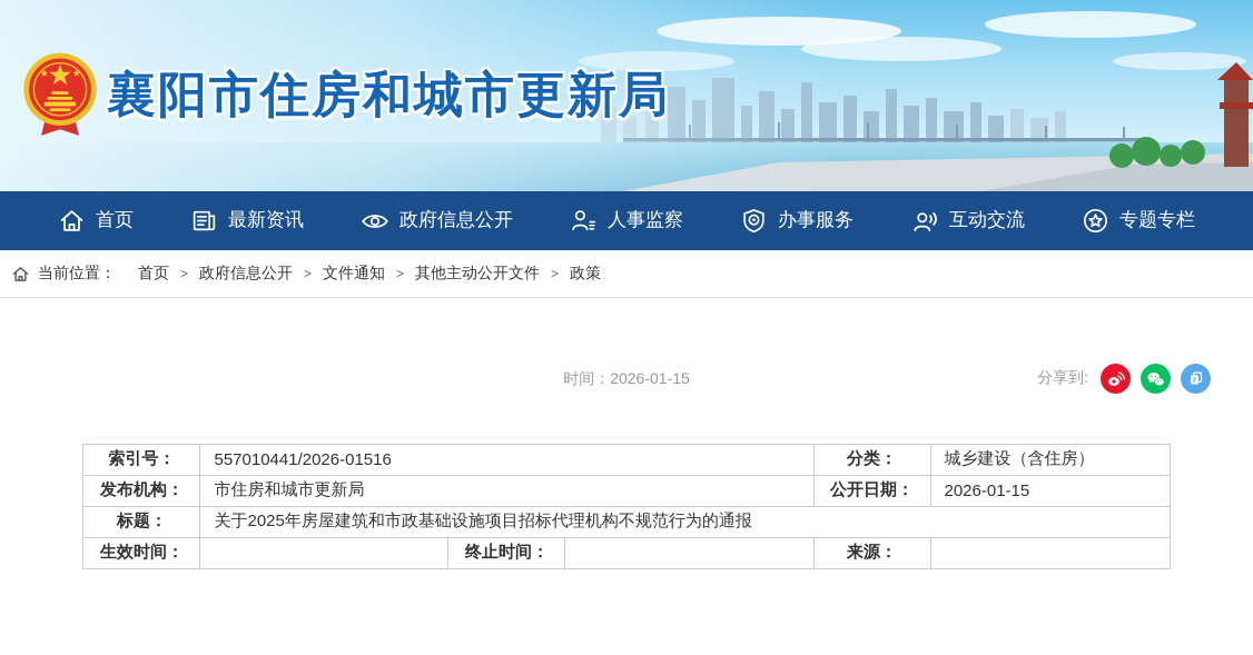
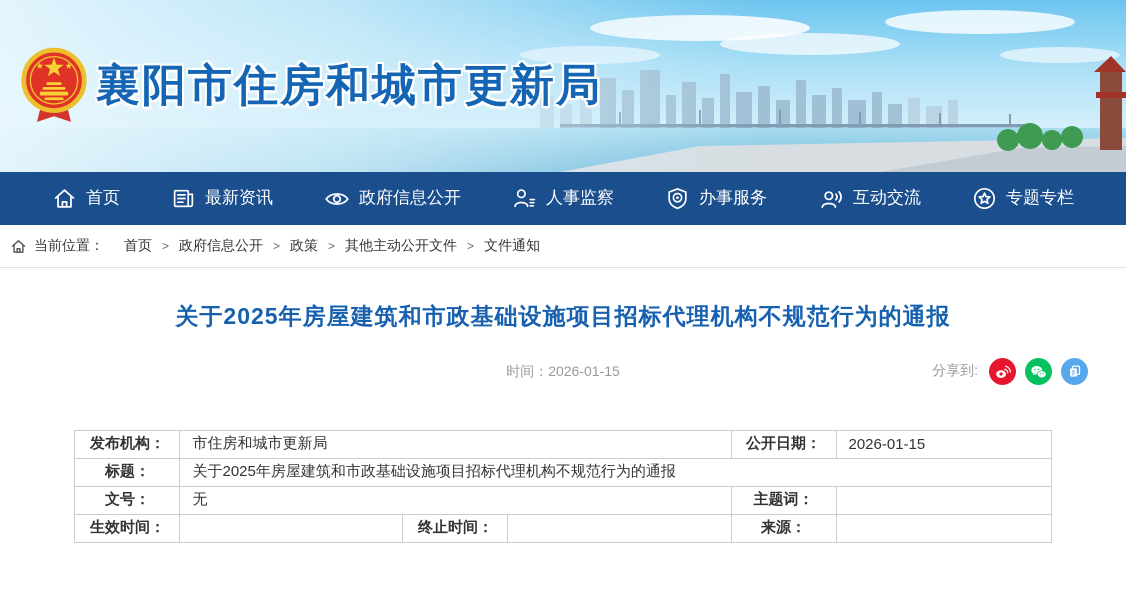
  襄阳市住房和城市更新局
  首页
  最新资讯
  政府信息公开
  人事监察
  办事服务
  互动交流
  专题专栏
  当前位置：
  首页
  >
  政府信息公开
  >
- 文件通知
+ 政策
  >
  其他主动公开文件
  >
- 政策
+ 文件通知
+ 关于2025年房屋建筑和市政基础设施项目招标代理机构不规范行为的通报
  时间：2026-01-15
  分享到:
- 索引号：	557010441/2026-01516	分类：	城乡建设（含住房）
  发布机构：	市住房和城市更新局	公开日期：	2026-01-15
  标题：	关于2025年房屋建筑和市政基础设施项目招标代理机构不规范行为的通报
+ 文号：	无	主题词：
  生效时间：		终止时间：		来源：
